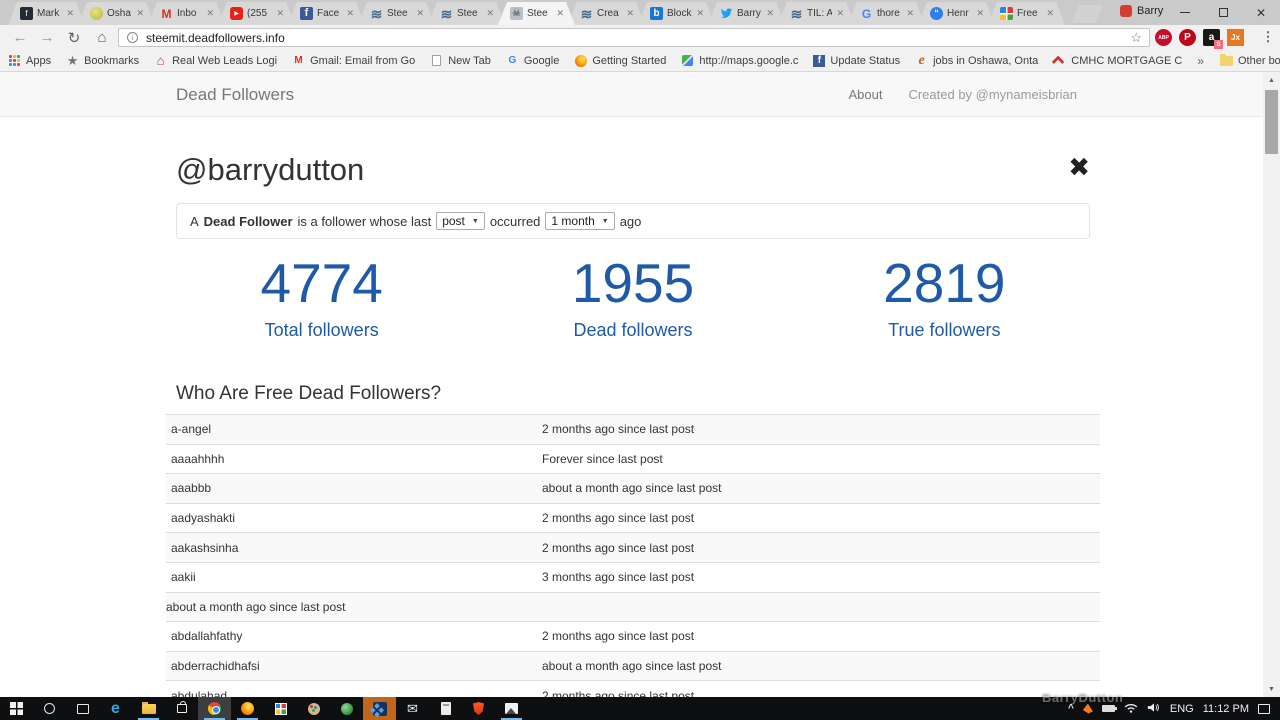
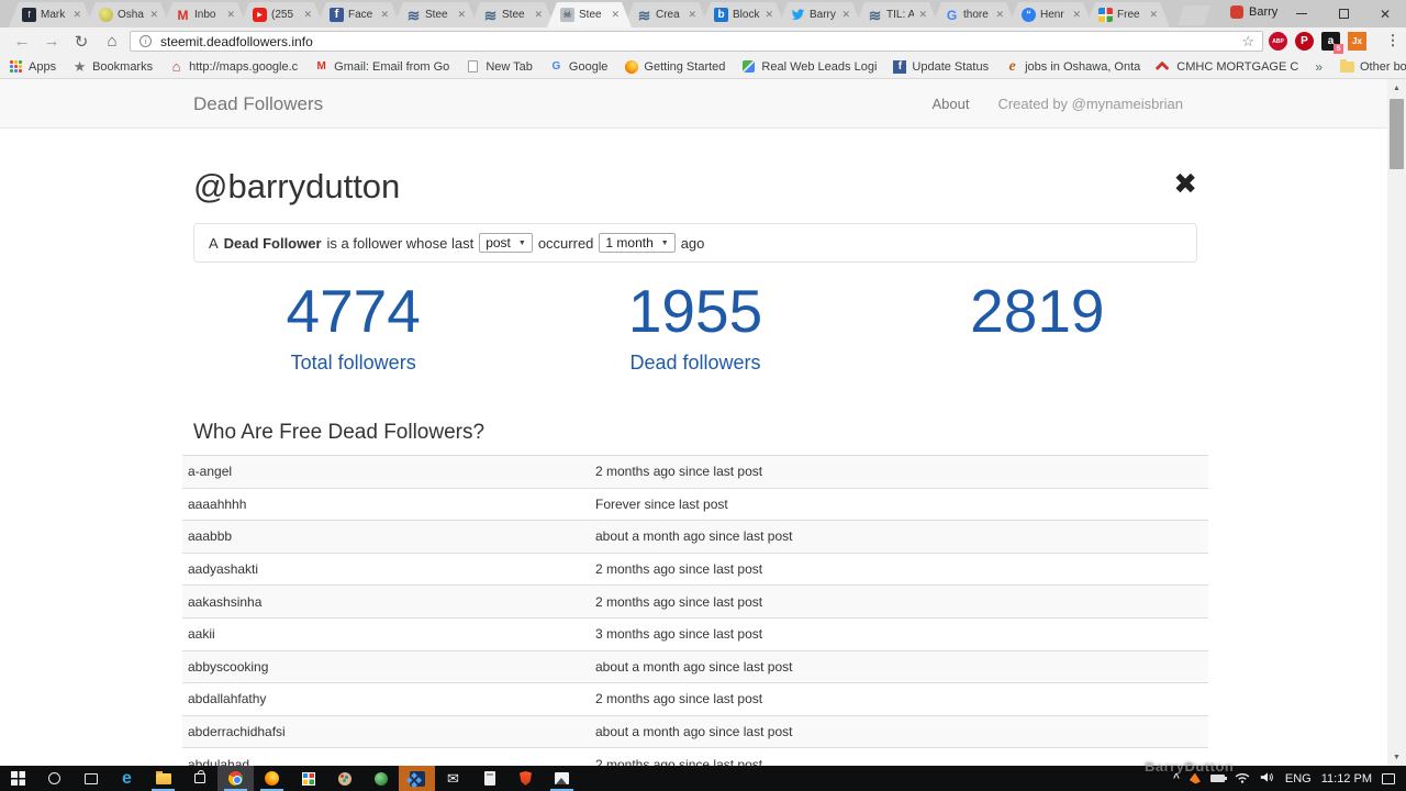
  f
  Mark
  ✕
  Osha
  ✕
  M
  Inbo
  ✕
  (255
  ✕
  f
  Face
  ✕
  ≋
  Stee
  ✕
  ≋
  Stee
  ✕
  ☠
  Stee
  ✕
  ≋
  Crea
  ✕
  b
  Block
  ✕
  Barry
  ✕
  ≋
  TIL: A
  ✕
  G
  thore
  ✕
  “
  Henr
  ✕
  Free
  ✕
  Barry
  ✕
  ←
  →
  ↻
  ⌂
  i
  steemit.deadfollowers.info
  ☆
  P
  a
  Jx
  ⋮
  Apps
  ★
  Bookmarks
  ⌂
- Real Web Leads Logi
+ http://maps.google.c
  M
  Gmail: Email from Go
  New Tab
  G
  Google
  Getting Started
- http://maps.google.c
+ Real Web Leads Logi
  f
  Update Status
  e
  jobs in Oshawa, Onta
  CMHC MORTGAGE C
  »
  Dead Followers
  About
  Created by @mynameisbrian
  @barrydutton
  ✖
  A
  Dead Follower
  is a follower whose last
  post
  occurred
  1 month
  ago
  4774
  Total followers
  1955
  Dead followers
  2819
- True followers
  Who Are Free Dead Followers?
  a-angel
  2 months ago since last post
  aaaahhhh
  Forever since last post
  aaabbb
  about a month ago since last post
  aadyashakti
  2 months ago since last post
  aakashsinha
  2 months ago since last post
  aakii
  3 months ago since last post
+ abbyscooking
  about a month ago since last post
  abdallahfathy
  2 months ago since last post
  abderrachidhafsi
  about a month ago since last post
  abdulahad
  2 months ago since last post
  e
  ✉
  ^
  ENG
  11:12 PM
  BarryDutton
